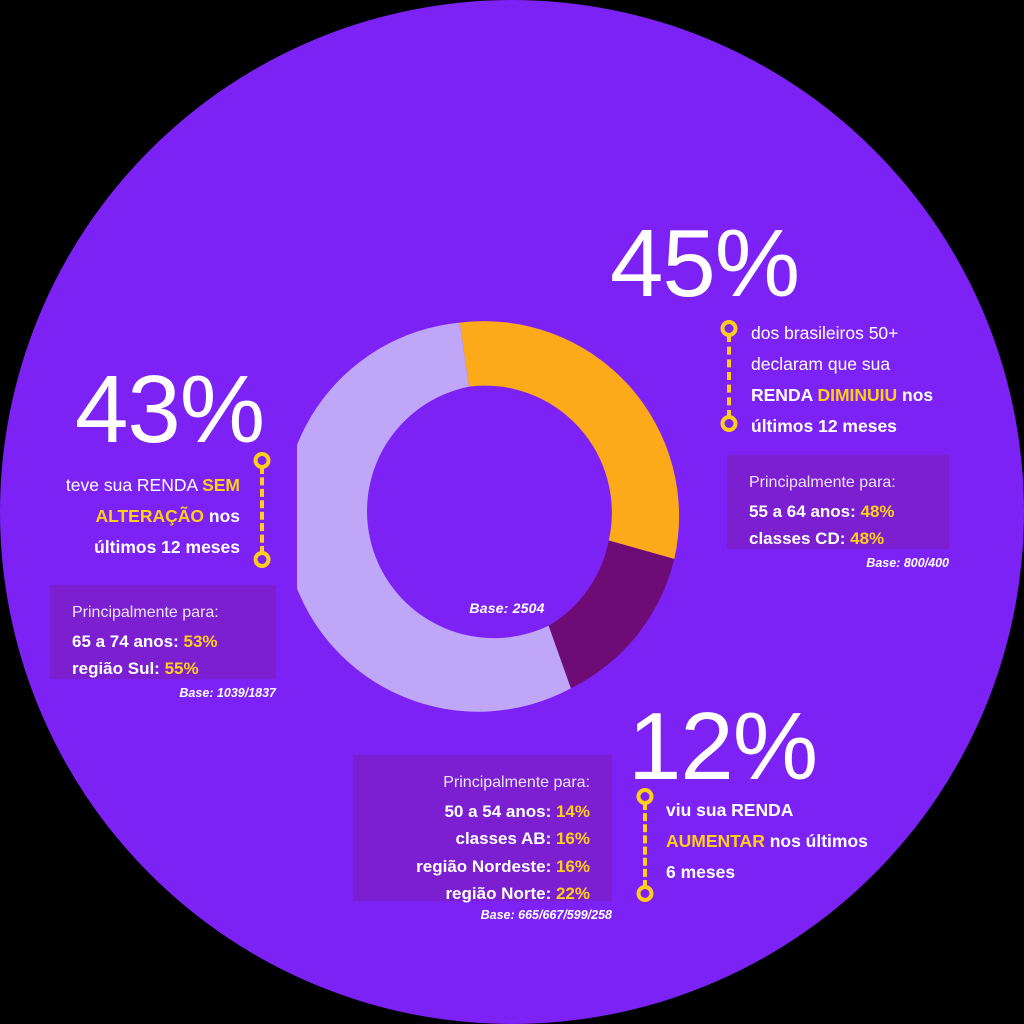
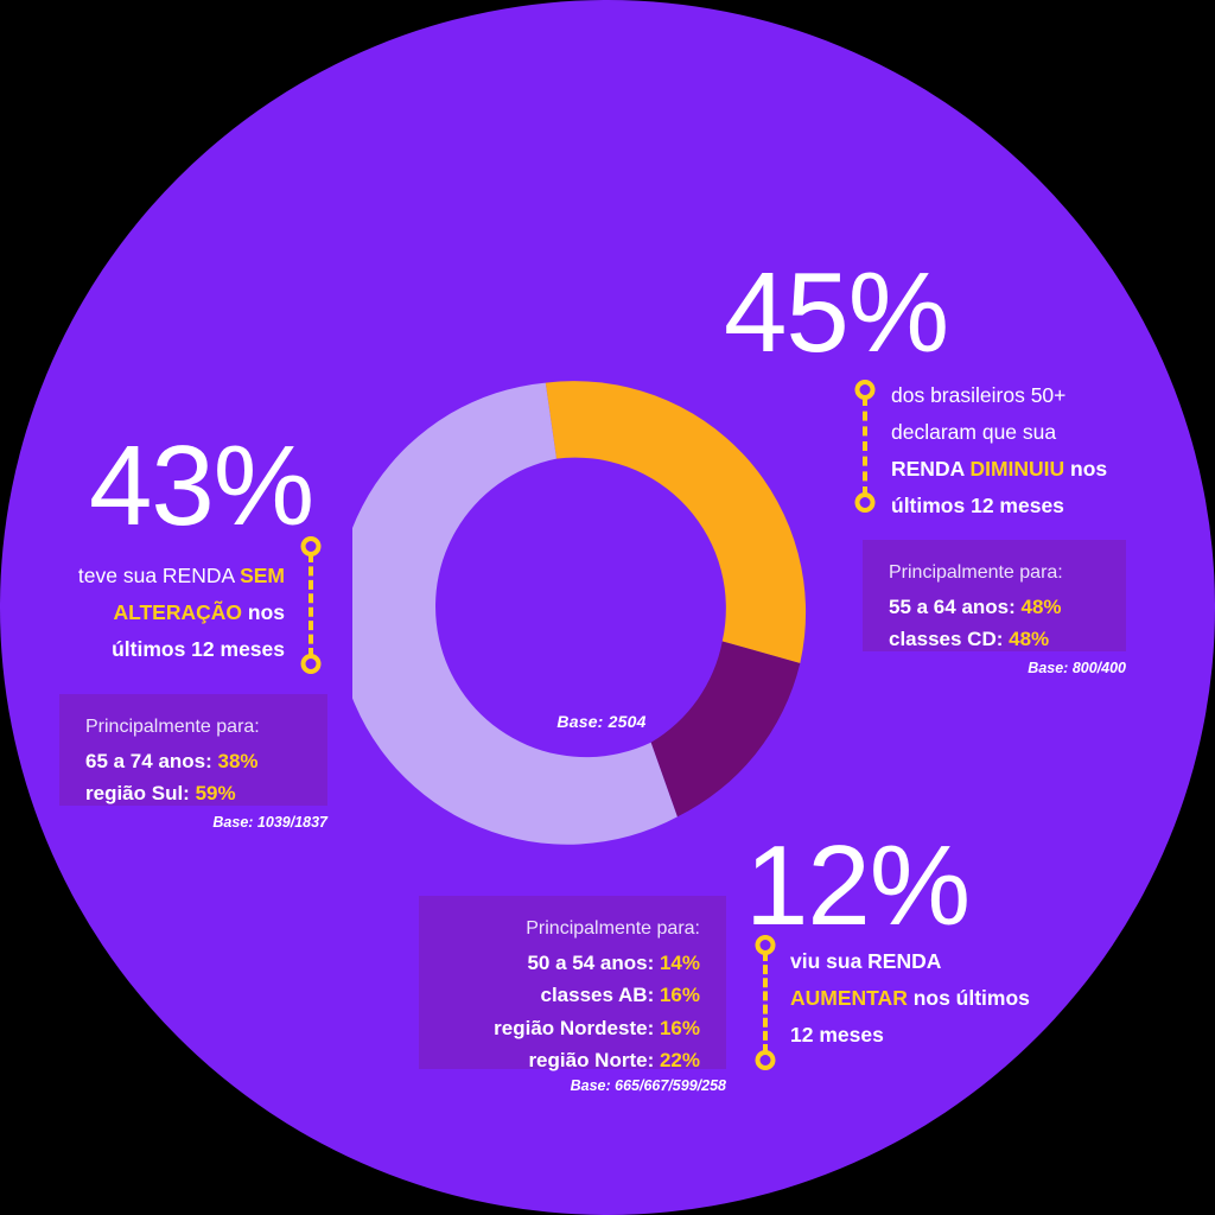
  Base: 2504
  45%
  dos brasileiros 50+
  declaram que sua
  RENDA DIMINUIU nos
  últimos 12 meses
  Principalmente para:
  55 a 64 anos: 48%
  classes CD: 48%
  Base: 800/400
  43%
  teve sua RENDA SEM
  ALTERAÇÃO nos
  últimos 12 meses
  Principalmente para:
- 65 a 74 anos: 53%
+ 65 a 74 anos: 38%
- região Sul: 55%
+ região Sul: 59%
  Base: 1039/1837
  12%
  viu sua RENDA
  AUMENTAR nos últimos
- 6 meses
+ 12 meses
  Principalmente para:
  50 a 54 anos: 14%
  classes AB: 16%
  região Nordeste: 16%
  região Norte: 22%
  Base: 665/667/599/258
